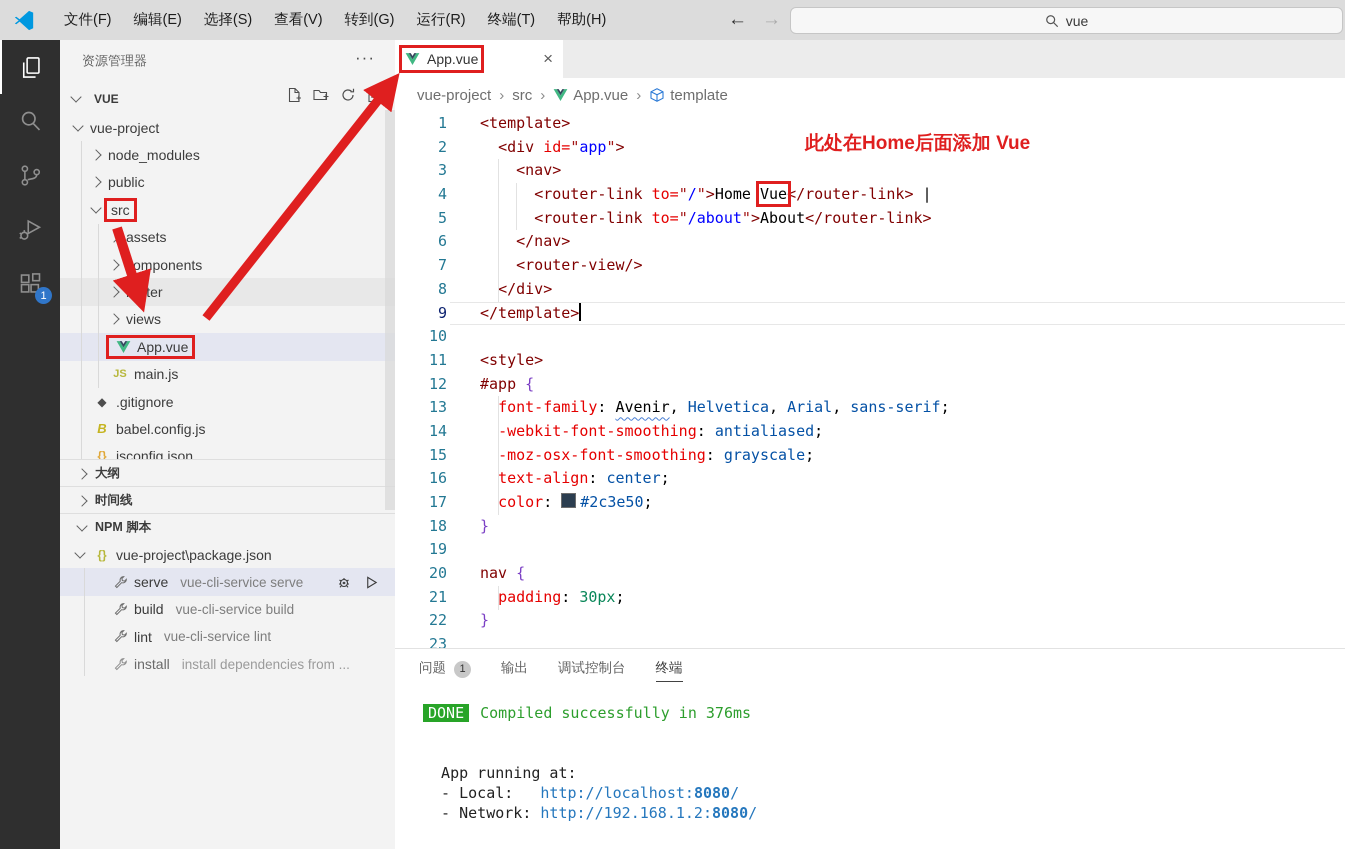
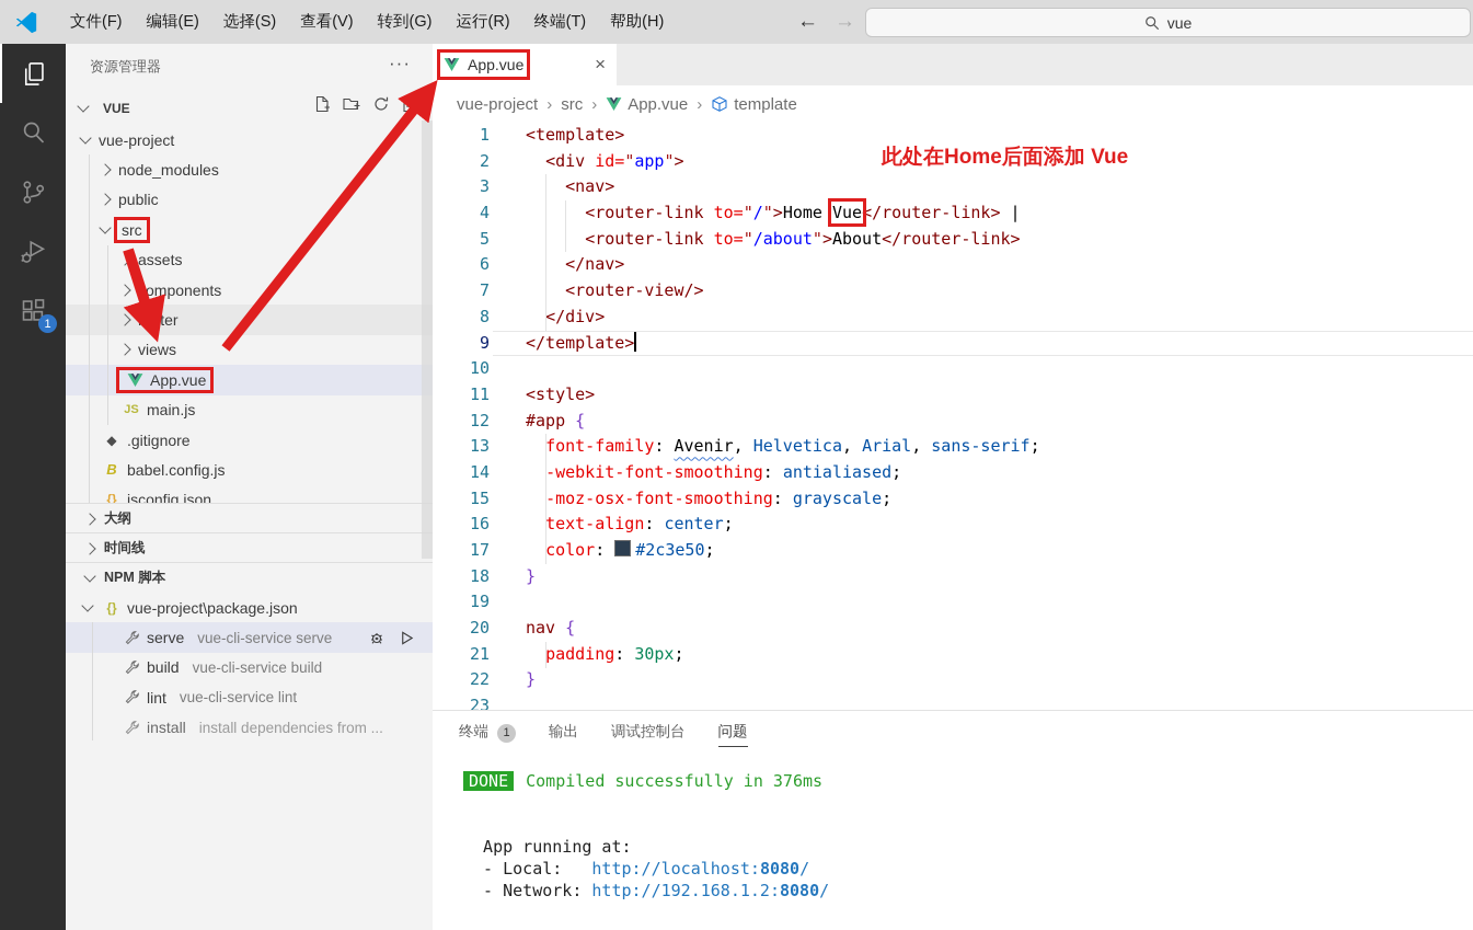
  文件(F)
  编辑(E)
  选择(S)
  查看(V)
  转到(G)
  运行(R)
  终端(T)
  帮助(H)
  ←
  →
  vue
  1
  资源管理器
  ···
  VUE
  vue-project
  node_modules
  public
  src
  assets
  omponents
  views
  App.vue
  JS
  main.js
  ◆
  .gitignore
  B
  babel.config.js
  {}
  jsconfig.json
  大纲
  时间线
  NPM 脚本
  {}
  vue-project\package.json
  serve
  vue-cli-service serve
  build
  vue-cli-service build
  lint
  vue-cli-service lint
  install
  install dependencies from ...
  App.vue
  ×
  vue-project
  ›
  src
  ›
  App.vue
  ›
  template
  1 <template>
  2 <div id="app">
  3 <nav>
  4 <router-link to="/">Home Vue</router-link> |
  5 <router-link to="/about">About</router-link>
  6 </nav>
  7 <router-view/>
  8 </div>
  9 </template>
  10
  11 <style>
  12 #app {
  13 font-family: Avenir, Helvetica, Arial, sans-serif;
  14 -webkit-font-smoothing: antialiased;
  15 -moz-osx-font-smoothing: grayscale;
  16 text-align: center;
  17 color: #2c3e50;
  18 }
  19
  20 nav {
  21 padding: 30px;
  22 }
  23
- 问题
+ 终端
  1
  输出
  调试控制台
- 终端
+ 问题
  DONE Compiled successfully in 376ms
  App running at:
  - Local: http://localhost:8080/
  - Network: http://192.168.1.2:8080/
  此处在Home后面添加 Vue
